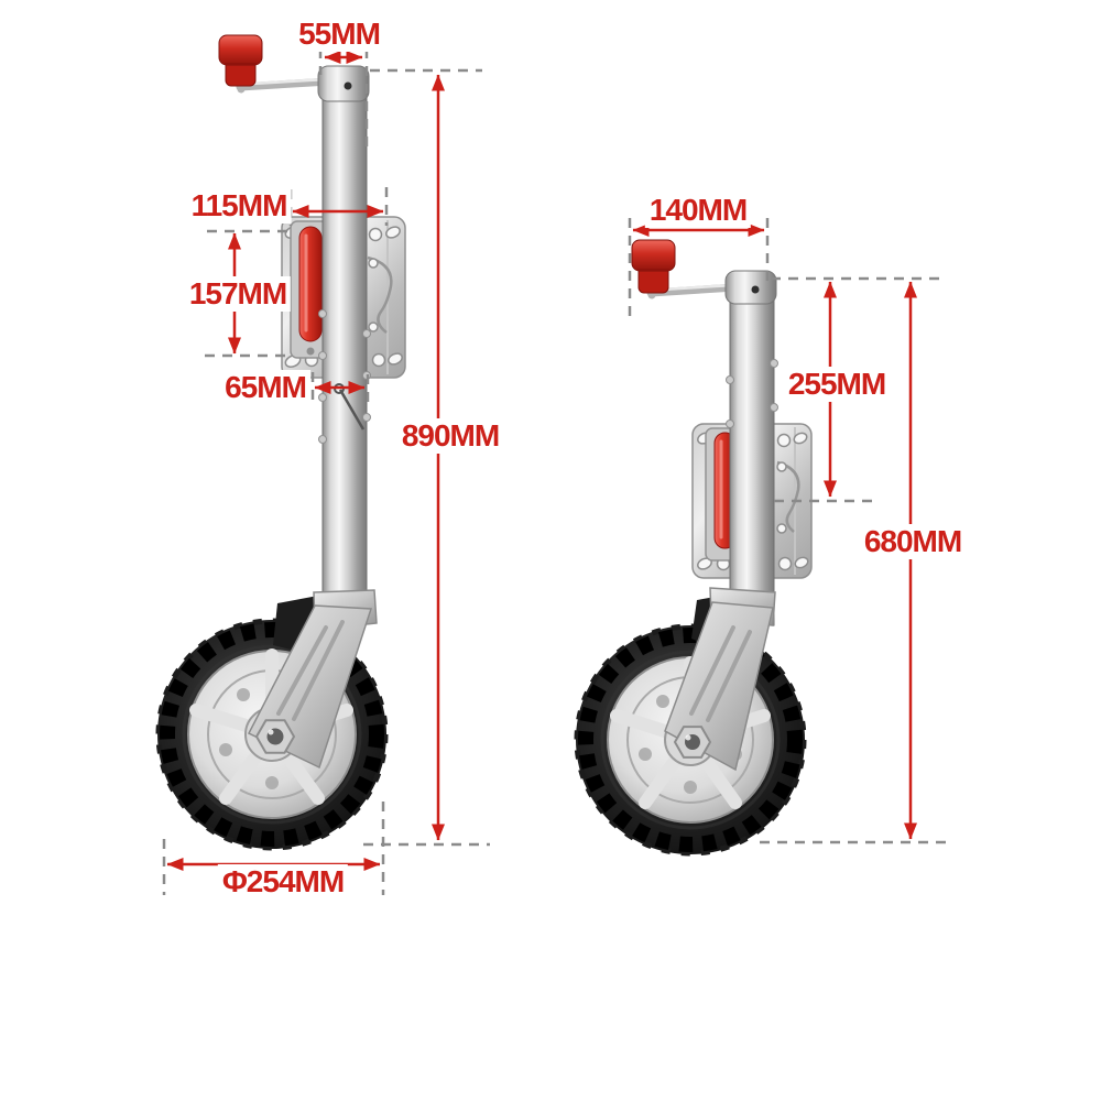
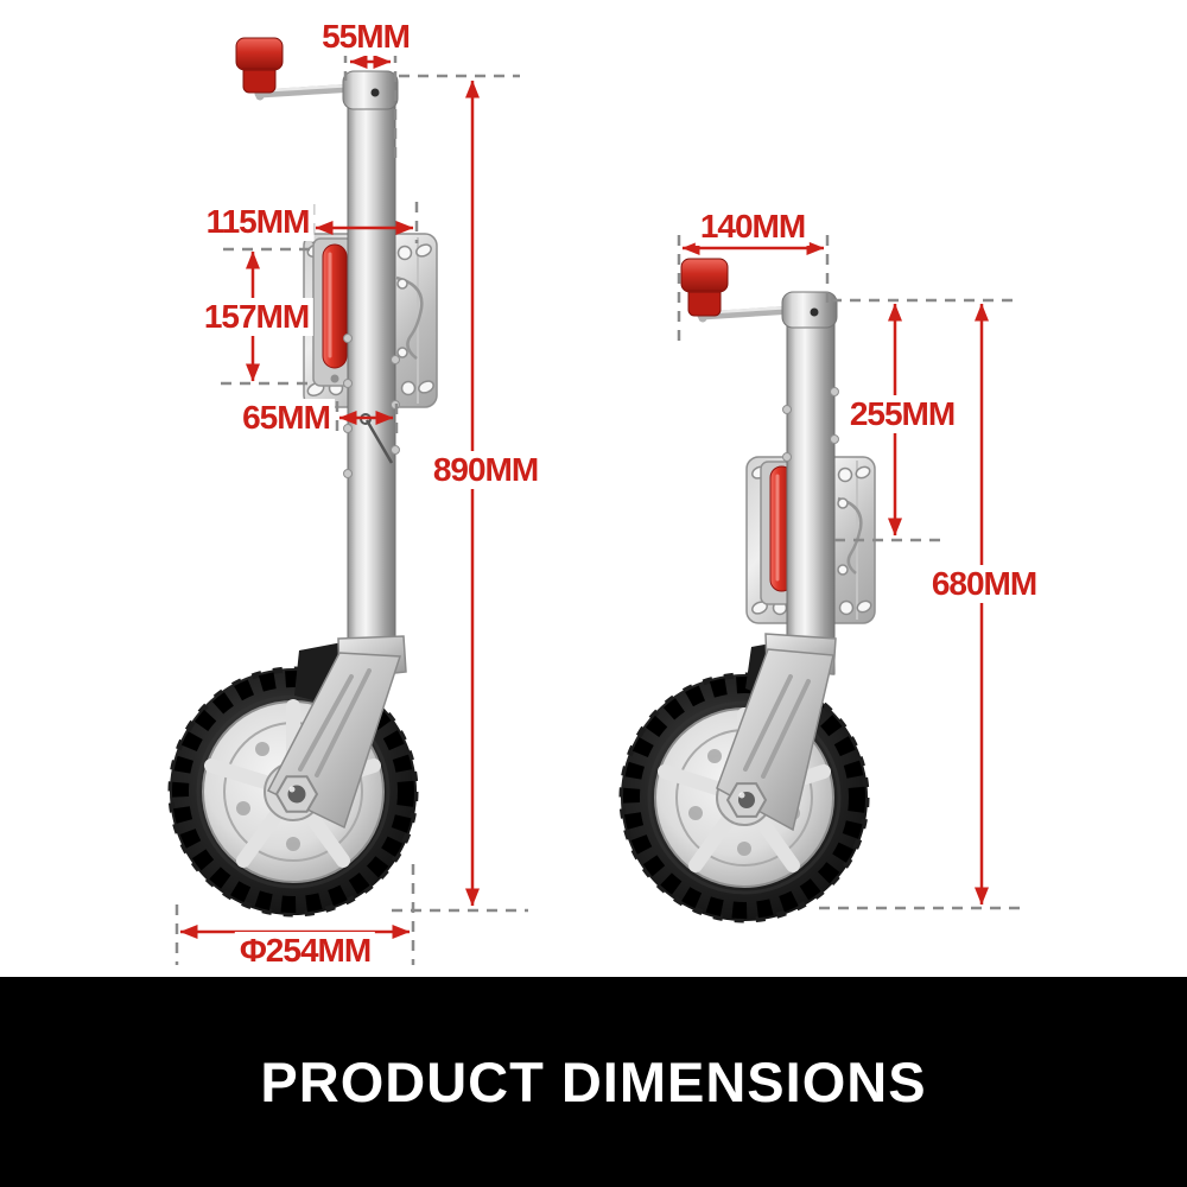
  55MM
  115MM
  157MM
  65MM
  890MM
  Φ254MM
  140MM
  255MM
  680MM
+ PRODUCT DIMENSIONS
